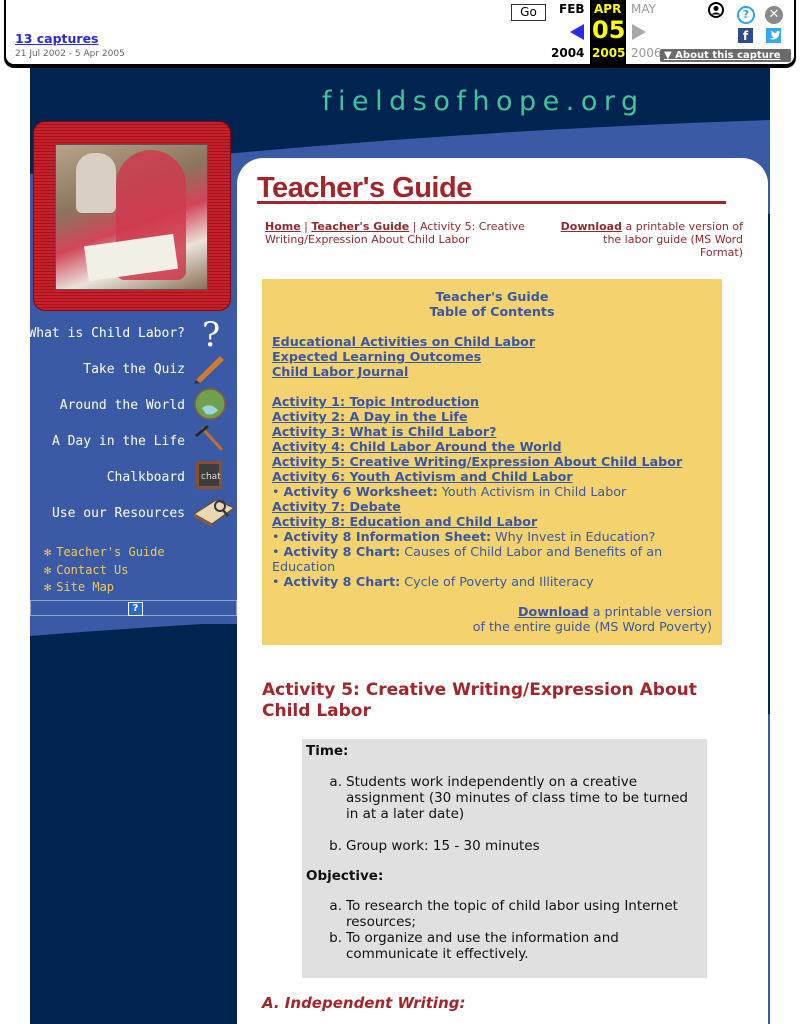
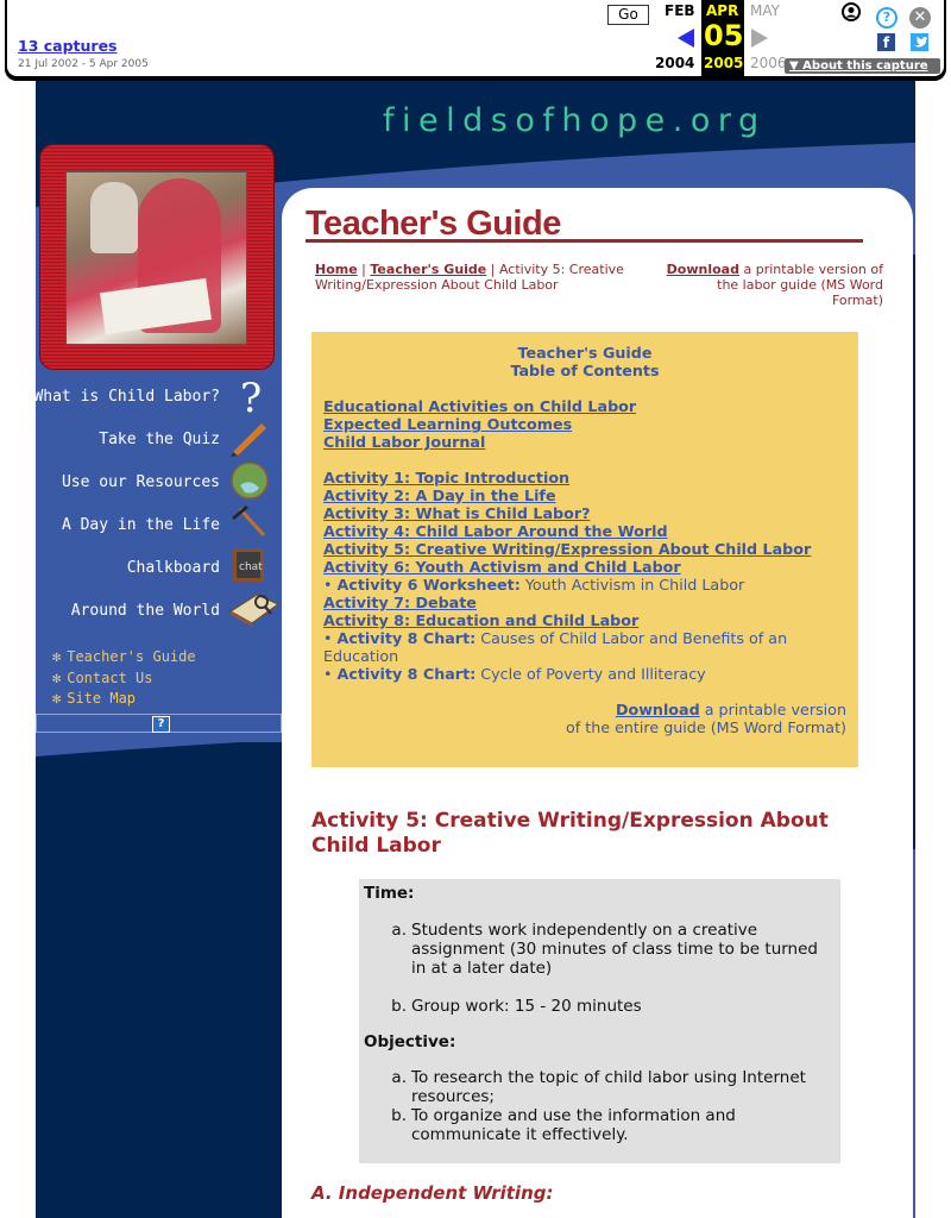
  Go
  13 captures
  21 Jul 2002 - 5 Apr 2005
  FEB
  APR
  MAY
  05
  2004
  2005
  2006
  ▼ About this capture
  ?
  ✕
  f
  fieldsofhope.org
  What is Child Labor?
  ?
  Take the Quiz
- Around the World
+ Use our Resources
  A Day in the Life
  Chalkboard
  chat
- Use our Resources
+ Around the World
  ✻ Teacher's Guide
  ✻ Contact Us
  ✻ Site Map
  ?
  Teacher's Guide
  Home | Teacher's Guide | Activity 5: Creative Writing/Expression About Child Labor
  Download a printable version of the labor guide (MS Word Format)
  Teacher's Guide
  Table of Contents
  Educational Activities on Child Labor
  Expected Learning Outcomes
  Child Labor Journal
  Activity 1: Topic Introduction
  Activity 2: A Day in the Life
  Activity 3: What is Child Labor?
  Activity 4: Child Labor Around the World
  Activity 5: Creative Writing/Expression About Child Labor
  Activity 6: Youth Activism and Child Labor
  • Activity 6 Worksheet: Youth Activism in Child Labor
  Activity 7: Debate
  Activity 8: Education and Child Labor
- • Activity 8 Information Sheet: Why Invest in Education?
  • Activity 8 Chart: Causes of Child Labor and Benefits of an Education
  • Activity 8 Chart: Cycle of Poverty and Illiteracy
  Download a printable version
- of the entire guide (MS Word Poverty)
+ of the entire guide (MS Word Format)
  Activity 5: Creative Writing/Expression About Child Labor
  Time:
  a.
  Students work independently on a creative assignment (30 minutes of class time to be turned in at a later date)
  b.
- Group work: 15 - 30 minutes
+ Group work: 15 - 20 minutes
  Objective:
  a.
  To research the topic of child labor using Internet resources;
  b.
  To organize and use the information and communicate it effectively.
  A. Independent Writing:
